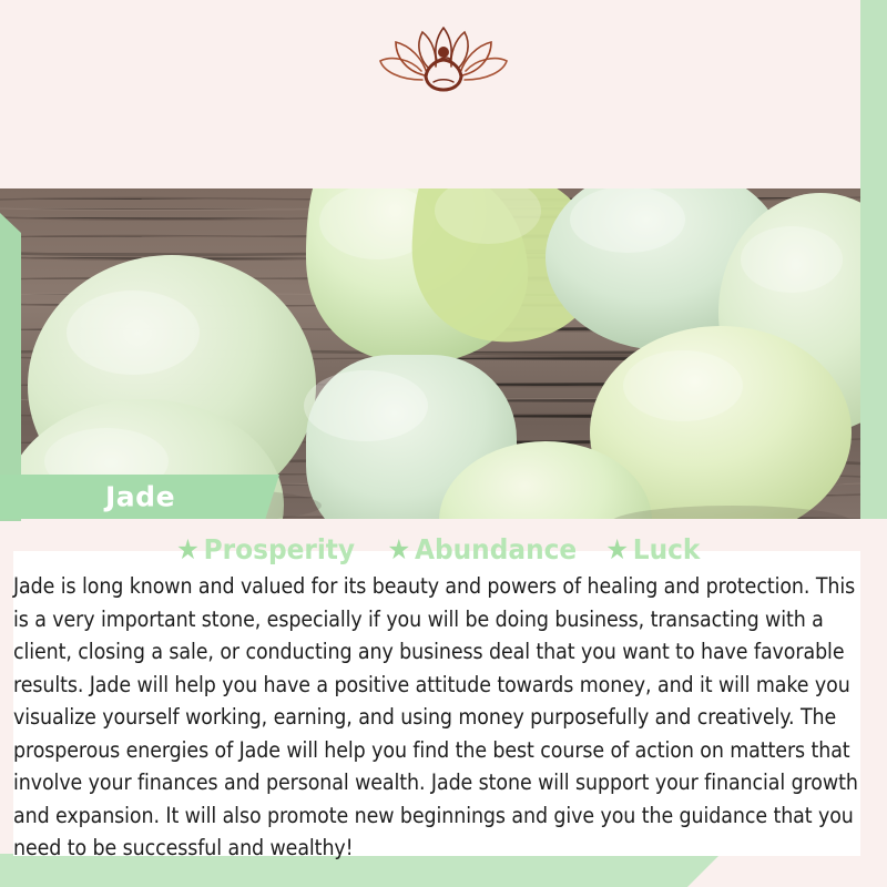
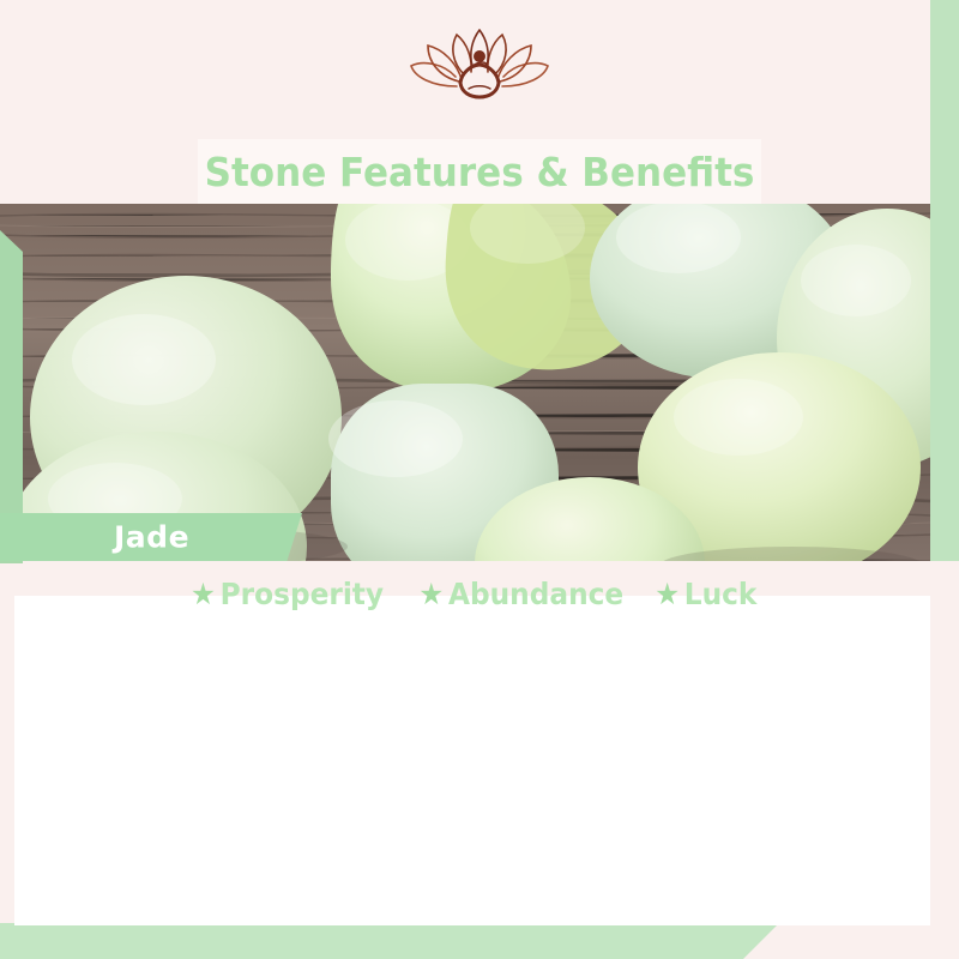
+ Stone Features & Benefits
  Jade
  ★ Prosperity ★ Abundance ★ Luck
- Jade is long known and valued for its beauty and powers of healing and protection. This is a very important stone, especially if you will be doing business, transacting with a client, closing a sale, or conducting any business deal that you want to have favorable results. Jade will help you have a positive attitude towards money, and it will make you visualize yourself working, earning, and using money purposefully and creatively. The prosperous energies of Jade will help you find the best course of action on matters that involve your finances and personal wealth. Jade stone will support your financial growth and expansion. It will also promote new beginnings and give you the guidance that you need to be successful and wealthy!
